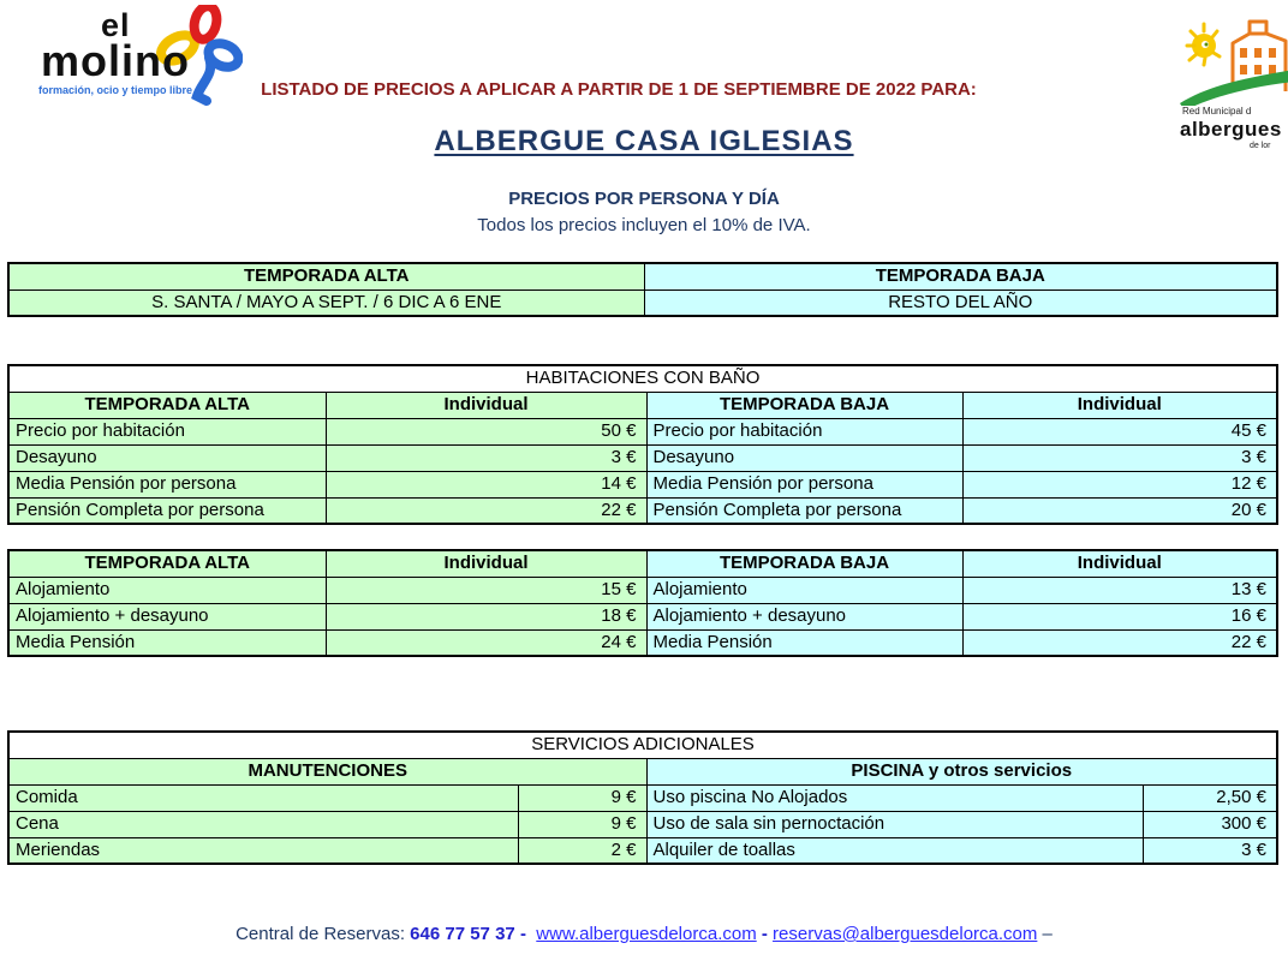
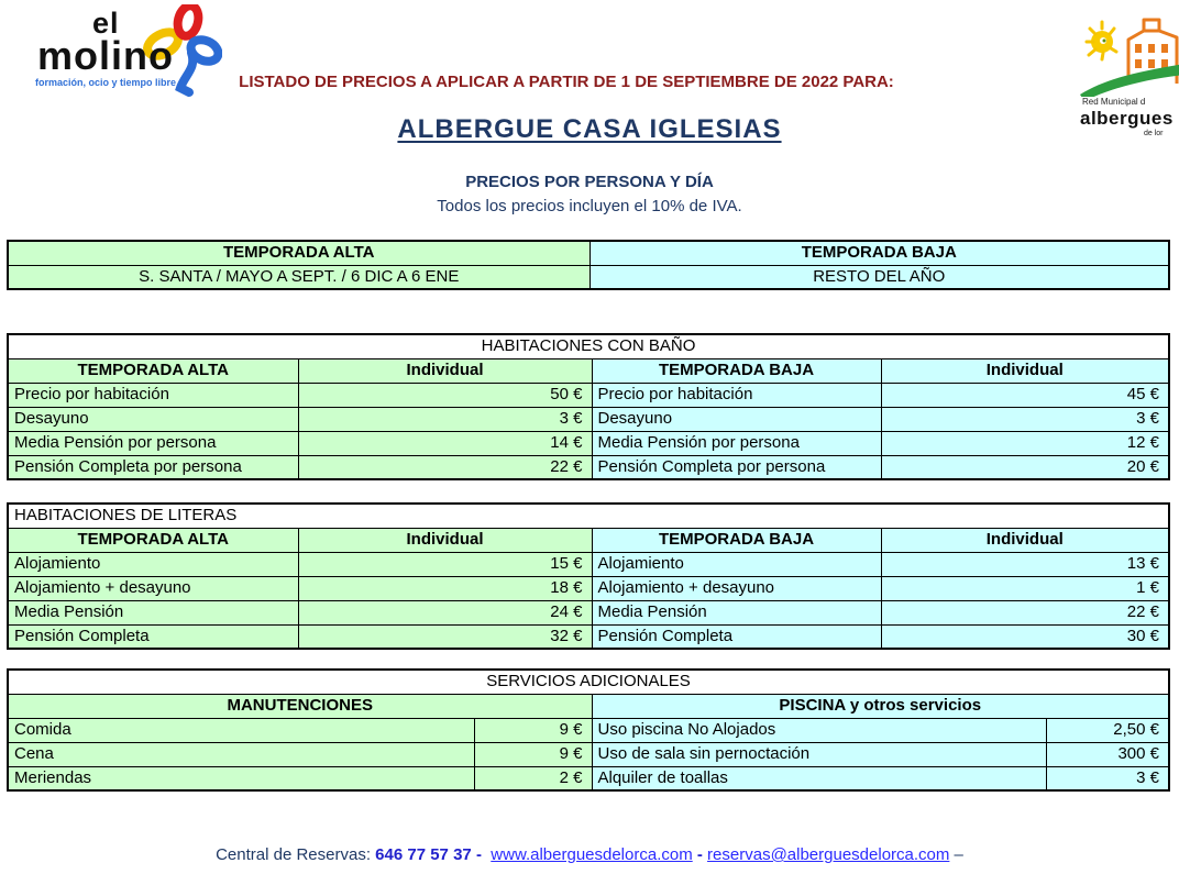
  el
  molino
  formación, ocio y tiempo libre
  Red Municipal d
  albergues
  LISTADO DE PRECIOS A APLICAR A PARTIR DE 1 DE SEPTIEMBRE DE 2022 PARA:
  ALBERGUE CASA IGLESIAS
  PRECIOS POR PERSONA Y DÍA
  Todos los precios incluyen el 10% de IVA.
  TEMPORADA ALTA	TEMPORADA BAJA
  S. SANTA / MAYO A SEPT. / 6 DIC A 6 ENE	RESTO DEL AÑO
  HABITACIONES CON BAÑO
  TEMPORADA ALTA	Individual	TEMPORADA BAJA	Individual
  Precio por habitación	50 €	Precio por habitación	45 €
  Desayuno	3 €	Desayuno	3 €
  Media Pensión por persona	14 €	Media Pensión por persona	12 €
  Pensión Completa por persona	22 €	Pensión Completa por persona	20 €
+ HABITACIONES DE LITERAS
  TEMPORADA ALTA	Individual	TEMPORADA BAJA	Individual
  Alojamiento	15 €	Alojamiento	13 €
- Alojamiento + desayuno	18 €	Alojamiento + desayuno	16 €
+ Alojamiento + desayuno	18 €	Alojamiento + desayuno	1 €
  Media Pensión	24 €	Media Pensión	22 €
+ Pensión Completa	32 €	Pensión Completa	30 €
  SERVICIOS ADICIONALES
  MANUTENCIONES	PISCINA y otros servicios
  Comida	9 €	Uso piscina No Alojados	2,50 €
  Cena	9 €	Uso de sala sin pernoctación	300 €
  Meriendas	2 €	Alquiler de toallas	3 €
  Central de Reservas: 646 77 57 37 - www.alberguesdelorca.com - reservas@alberguesdelorca.com –
